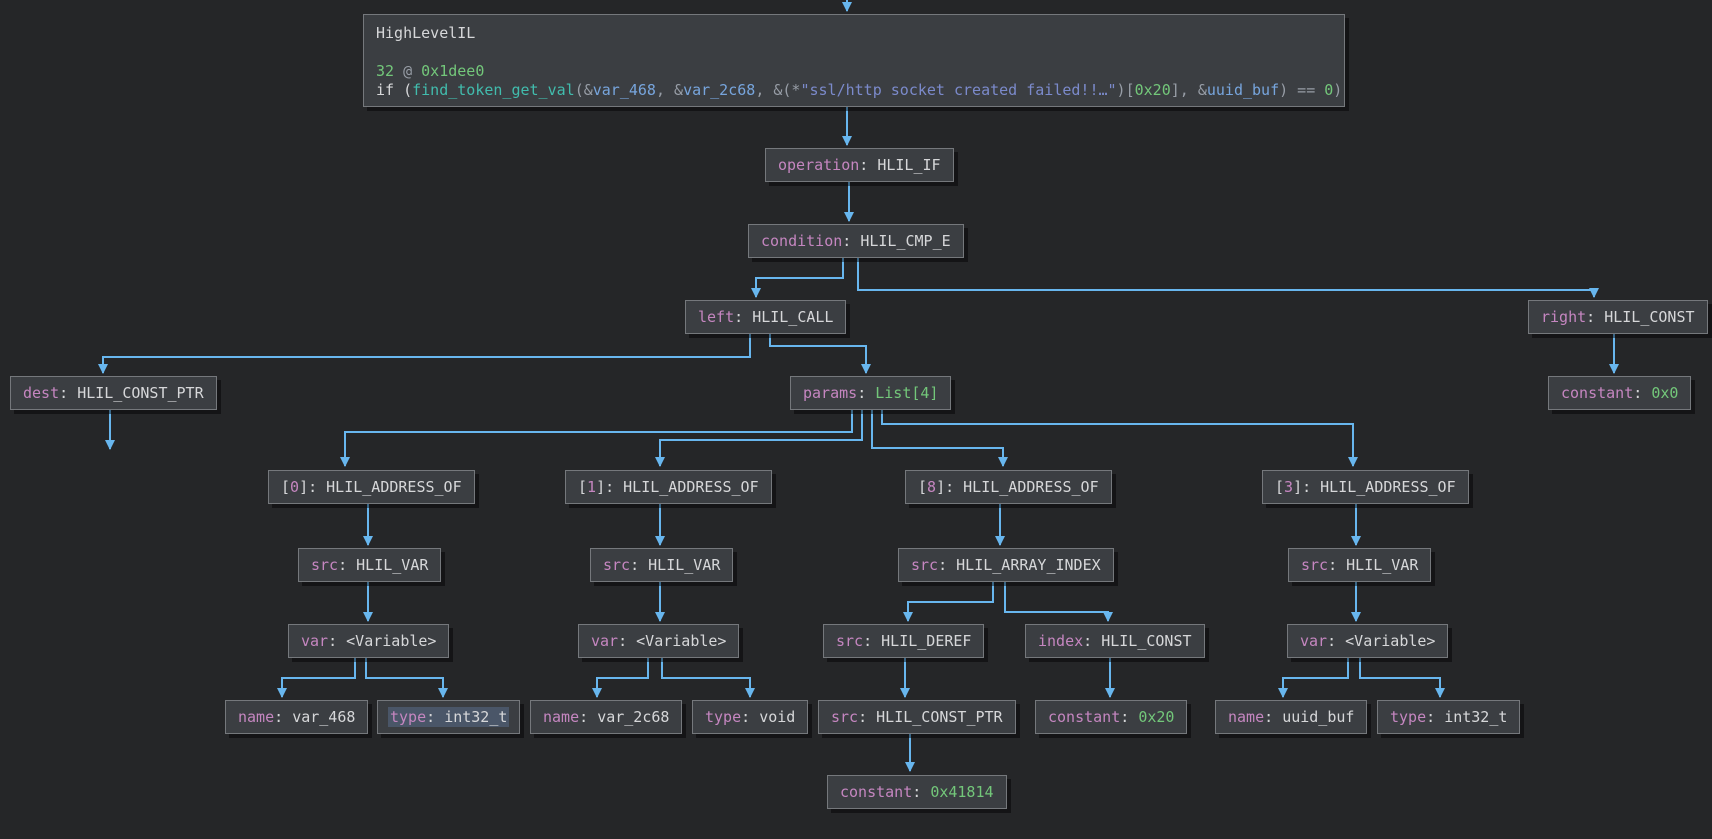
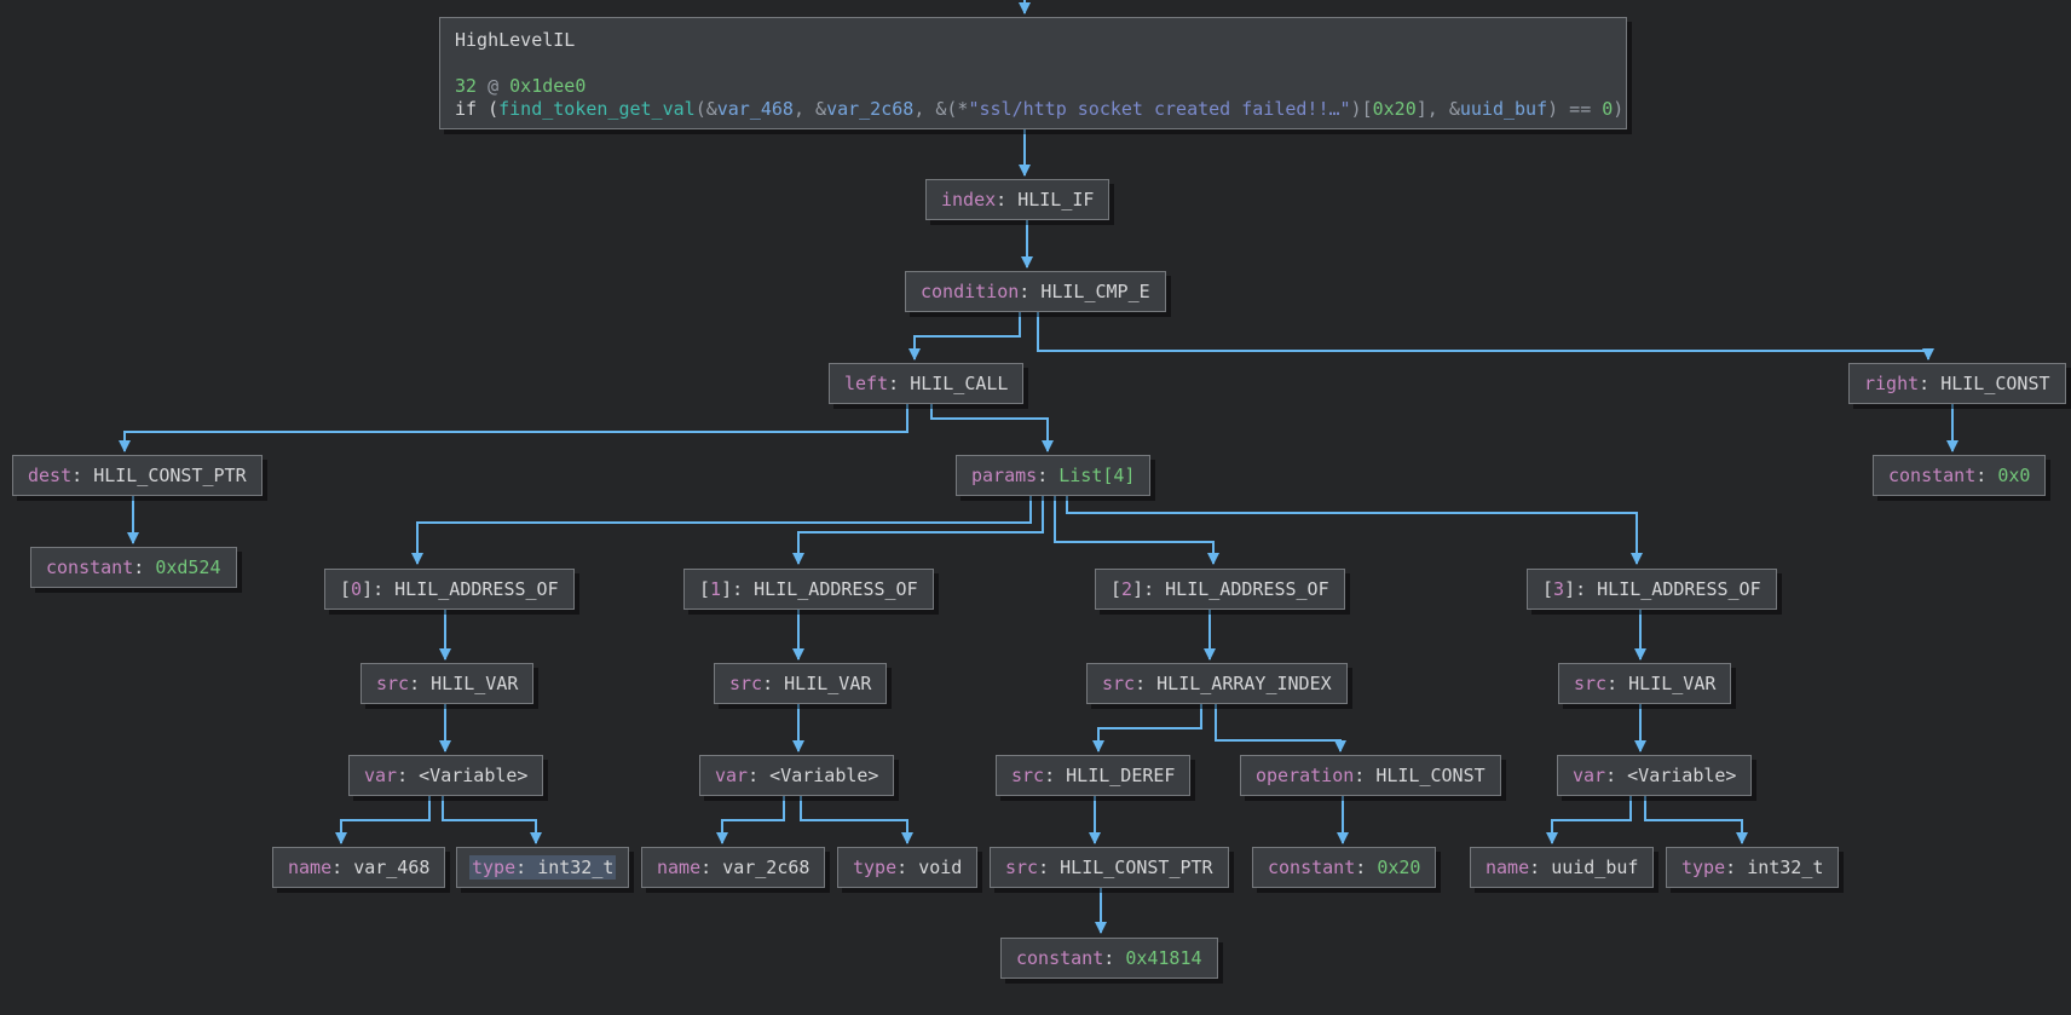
  HighLevelIL
  32 @ 0x1dee0
  if (find_token_get_val(&var_468, &var_2c68, &(*"ssl/http socket created failed!!…")[0x20], &uuid_buf) == 0)
- operation: HLIL_IF
+ index: HLIL_IF
  condition: HLIL_CMP_E
  left: HLIL_CALL
  right: HLIL_CONST
  dest: HLIL_CONST_PTR
  params: List[4]
  constant: 0x0
+ constant: 0xd524
  [0]: HLIL_ADDRESS_OF
  [1]: HLIL_ADDRESS_OF
- [8]: HLIL_ADDRESS_OF
+ [2]: HLIL_ADDRESS_OF
  [3]: HLIL_ADDRESS_OF
  src: HLIL_VAR
  src: HLIL_VAR
  src: HLIL_ARRAY_INDEX
  src: HLIL_VAR
  var: <Variable>
  var: <Variable>
  src: HLIL_DEREF
- index: HLIL_CONST
+ operation: HLIL_CONST
  var: <Variable>
  name: var_468
  type: int32_t
  name: var_2c68
  type: void
  src: HLIL_CONST_PTR
  constant: 0x20
  name: uuid_buf
  type: int32_t
  constant: 0x41814
